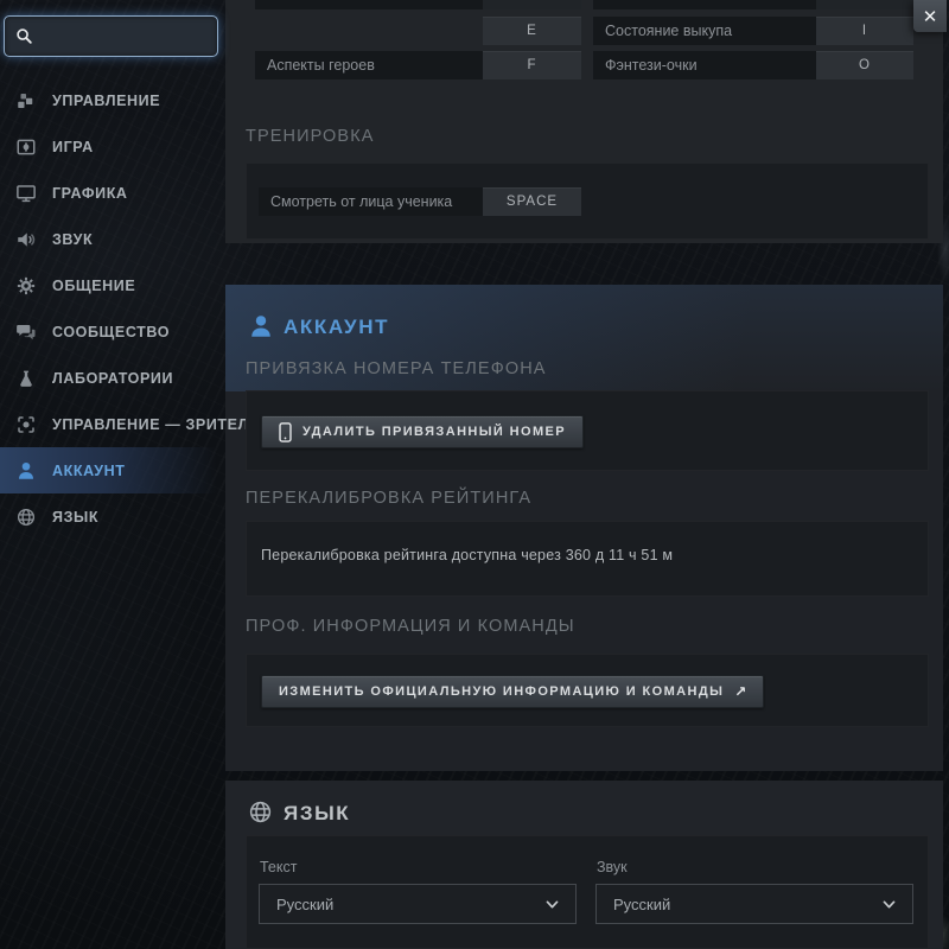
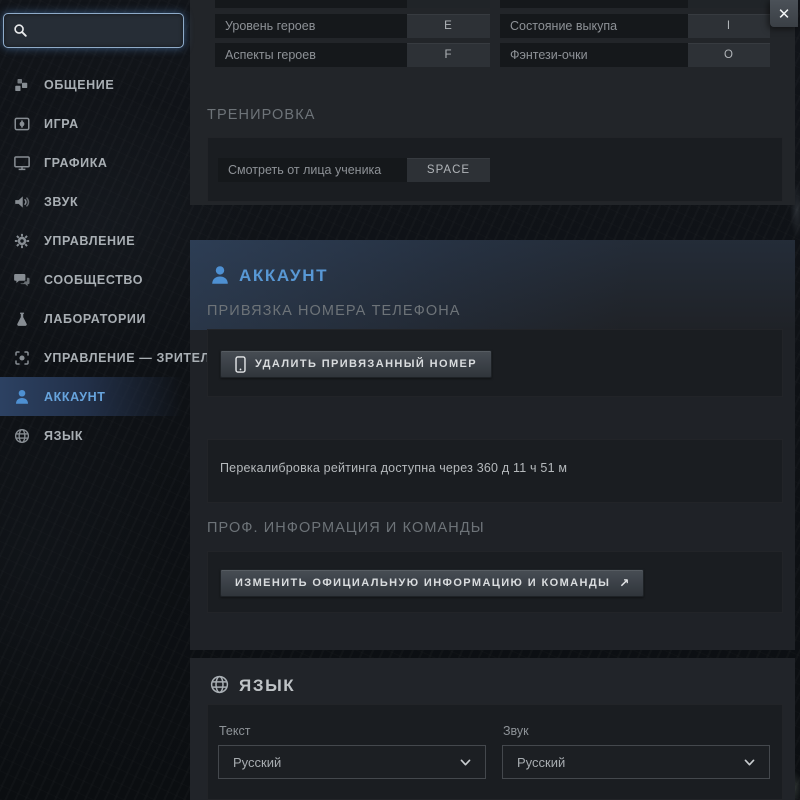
- УПРАВЛЕНИЕ
+ ОБЩЕНИЕ
  ИГРА
  ГРАФИКА
  ЗВУК
- ОБЩЕНИЕ
+ УПРАВЛЕНИЕ
  СООБЩЕСТВО
  ЛАБОРАТОРИИ
  УПРАВЛЕНИЕ — ЗРИТЕЛ
  АККАУНТ
  ЯЗЫК
  ✕
+ Уровень героев
  E
  Состояние выкупа
  I
  Аспекты героев
  F
  Фэнтези-очки
  O
  ТРЕНИРОВКА
  Смотреть от лица ученика
  SPACE
  АККАУНТ
  ПРИВЯЗКА НОМЕРА ТЕЛЕФОНА
  УДАЛИТЬ ПРИВЯЗАННЫЙ НОМЕР
- ПЕРЕКАЛИБРОВКА РЕЙТИНГА
  Перекалибровка рейтинга доступна через 360 д 11 ч 51 м
  ПРОФ. ИНФОРМАЦИЯ И КОМАНДЫ
  ИЗМЕНИТЬ ОФИЦИАЛЬНУЮ ИНФОРМАЦИЮ И КОМАНДЫ
  ↗
  ЯЗЫК
  Текст
  Звук
  Русский
  Русский
